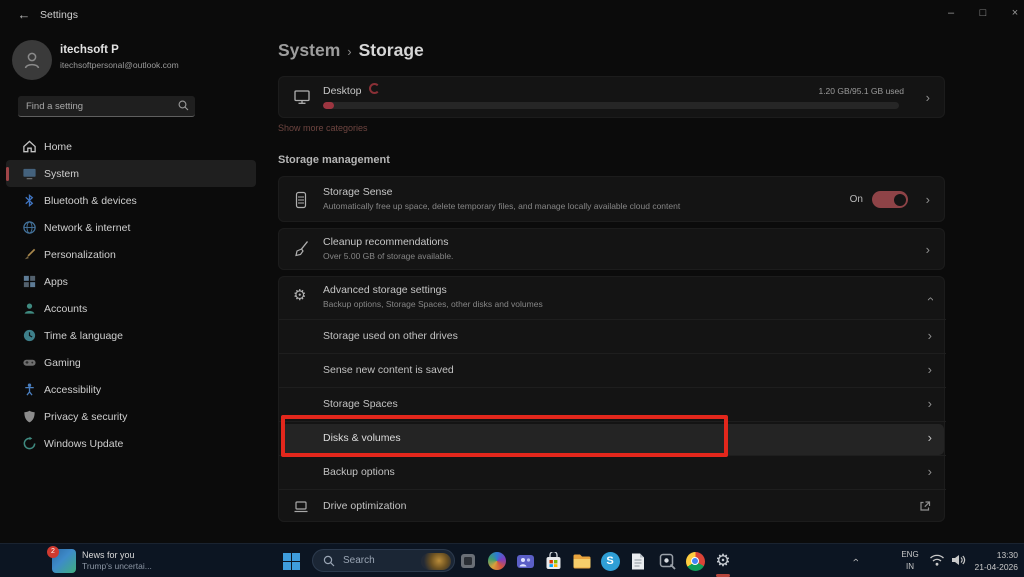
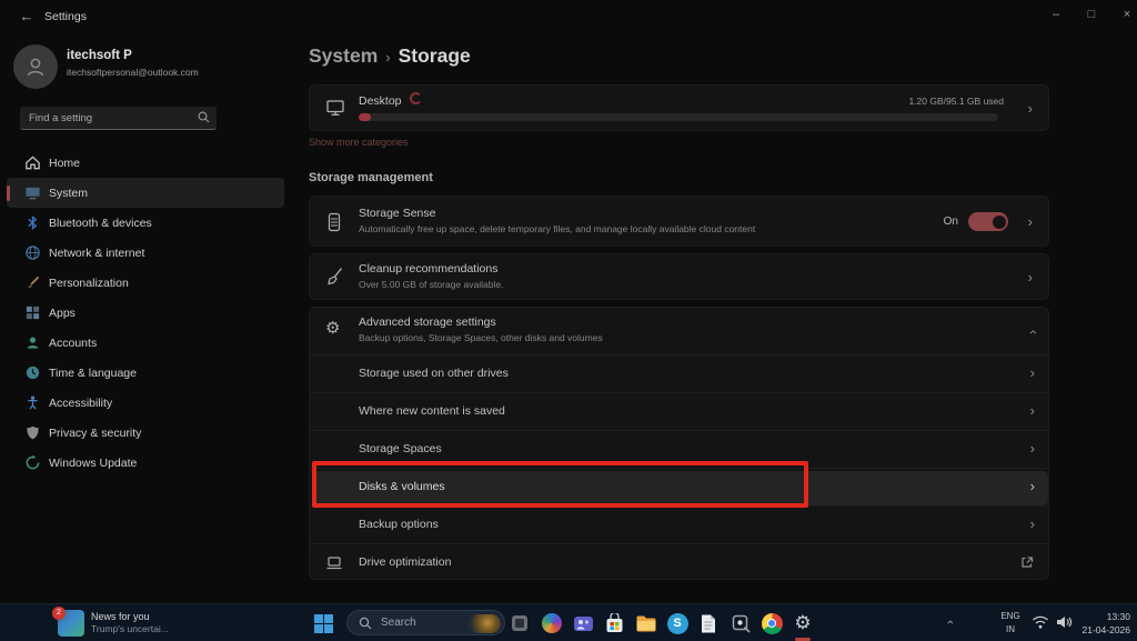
  ←
  Settings
  –
  □
  ×
  itechsoft P
  itechsoftpersonal@outlook.com
  Find a setting
  Home
  System
  Bluetooth & devices
  Network & internet
  Personalization
  Apps
  Accounts
  Time & language
- Gaming
  Accessibility
  Privacy & security
  Windows Update
  System › Storage
  Desktop
  1.20 GB/95.1 GB used
  ›
  Show more categories
  Storage management
  Storage Sense
  Automatically free up space, delete temporary files, and manage locally available cloud content
  On
  ›
  Cleanup recommendations
  Over 5.00 GB of storage available.
  ›
  ⚙
  Advanced storage settings
  Backup options, Storage Spaces, other disks and volumes
  Storage used on other drives
  ›
- Sense new content is saved
+ Where new content is saved
  ›
  Storage Spaces
  ›
  Disks & volumes
  ›
  Backup options
  ›
  Drive optimization
  News for you
  Trump's uncertai...
  Search
  S
  ⚙
  ENG
  IN
  13:30
  21-04-2026
